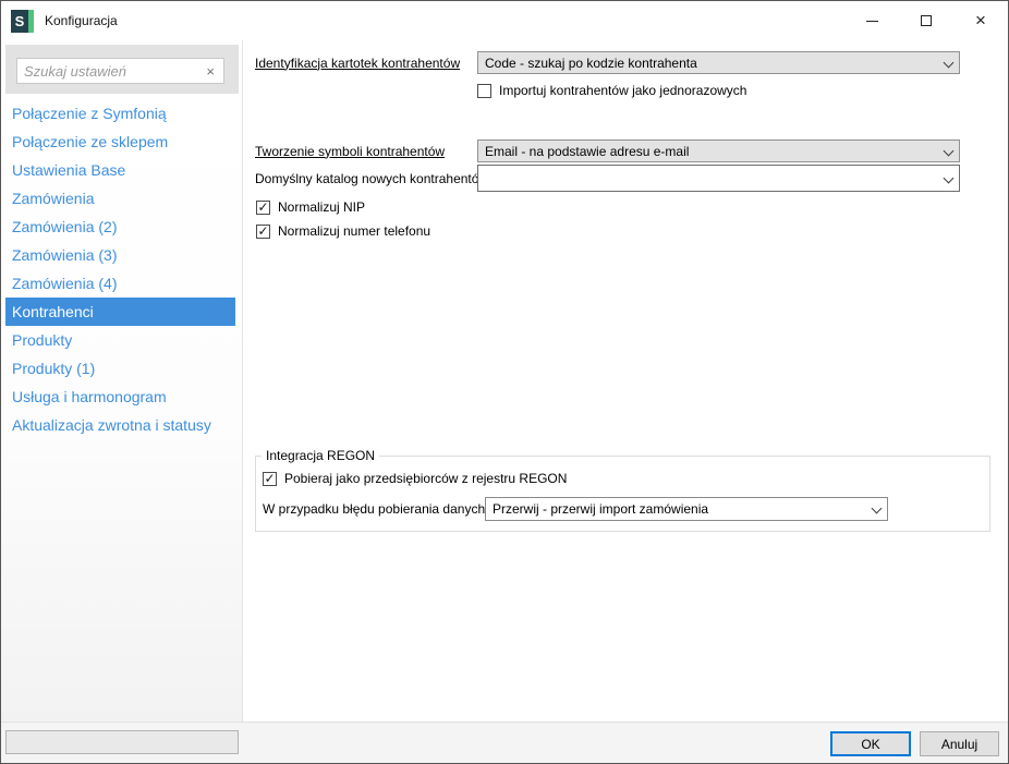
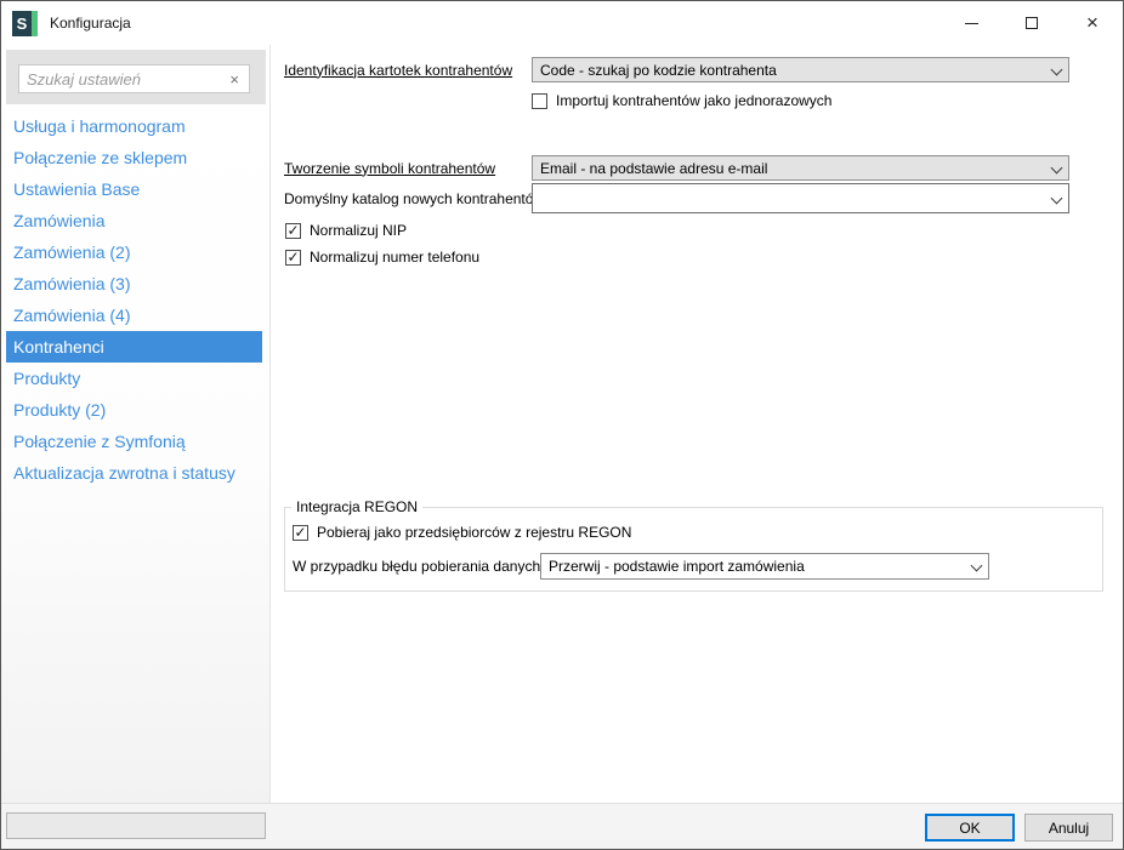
  S
  Konfiguracja
  ×
  Szukaj ustawień
  ×
- Połączenie z Symfonią
+ Usługa i harmonogram
  Połączenie ze sklepem
  Ustawienia Base
  Zamówienia
  Zamówienia (2)
  Zamówienia (3)
  Zamówienia (4)
  Kontrahenci
  Produkty
- Produkty (1)
+ Produkty (2)
- Usługa i harmonogram
+ Połączenie z Symfonią
  Aktualizacja zwrotna i statusy
  Identyfikacja kartotek kontrahentów
  Code - szukaj po kodzie kontrahenta
  Importuj kontrahentów jako jednorazowych
  Tworzenie symboli kontrahentów
  Email - na podstawie adresu e-mail
  Domyślny katalog nowych kontrahentó
  ✓
  Normalizuj NIP
  ✓
  Normalizuj numer telefonu
  Integracja REGON
  ✓
  Pobieraj jako przedsiębiorców z rejestru REGON
  W przypadku błędu pobierania danych
- Przerwij - przerwij import zamówienia
+ Przerwij - podstawie import zamówienia
  OK
  Anuluj
